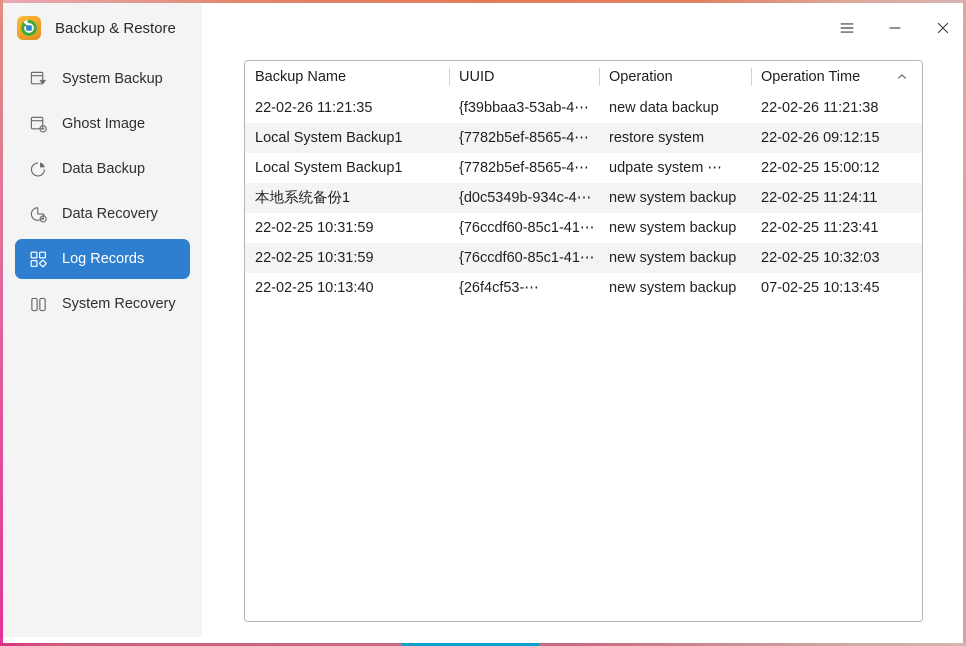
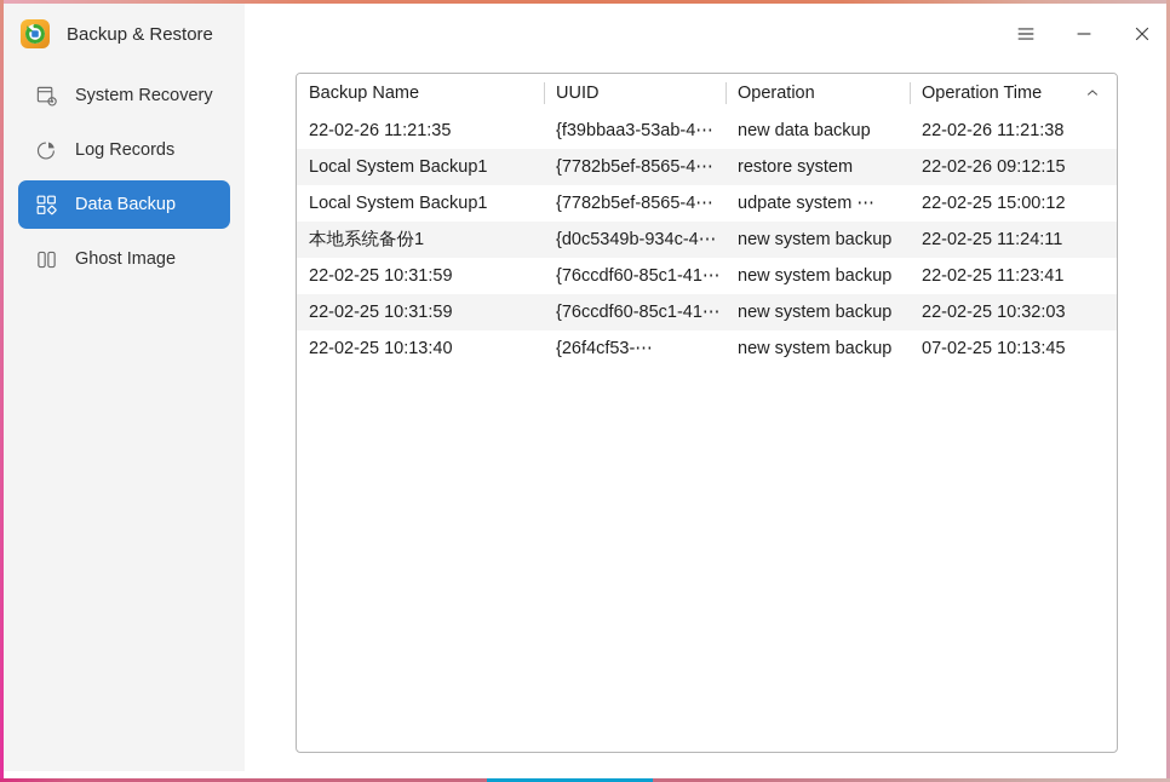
  Backup & Restore
- System Backup
- Ghost Image
+ System Recovery
- Data Backup
+ Log Records
- Data Recovery
- Log Records
+ Data Backup
- System Recovery
+ Ghost Image
  Backup Name	UUID	Operation	Operation Time
  22-02-26 11:21:35	{f39bbaa3-53ab-4⋯	new data backup	22-02-26 11:21:38
  Local System Backup1	{7782b5ef-8565-4⋯	restore system	22-02-26 09:12:15
  Local System Backup1	{7782b5ef-8565-4⋯	udpate system ⋯	22-02-25 15:00:12
  本地系统备份1	{d0c5349b-934c-4⋯	new system backup	22-02-25 11:24:11
  22-02-25 10:31:59	{76ccdf60-85c1-41⋯	new system backup	22-02-25 11:23:41
  22-02-25 10:31:59	{76ccdf60-85c1-41⋯	new system backup	22-02-25 10:32:03
  22-02-25 10:13:40	{26f4cf53-⋯	new system backup	07-02-25 10:13:45
